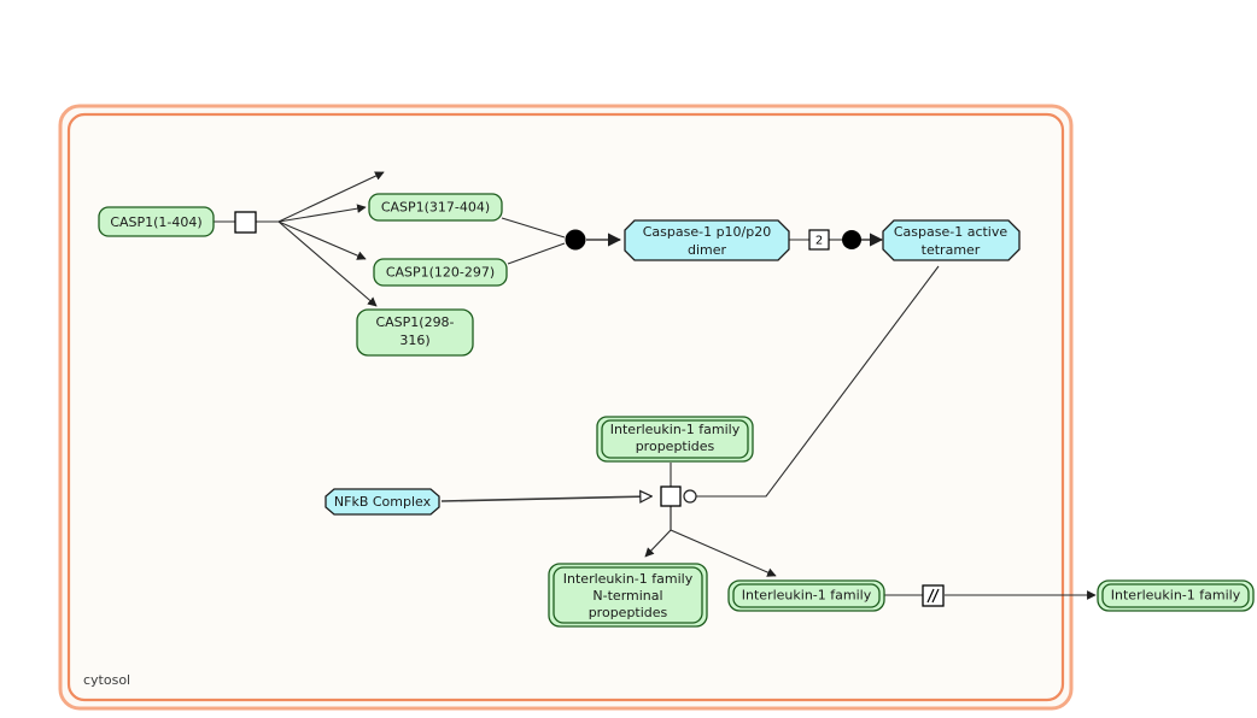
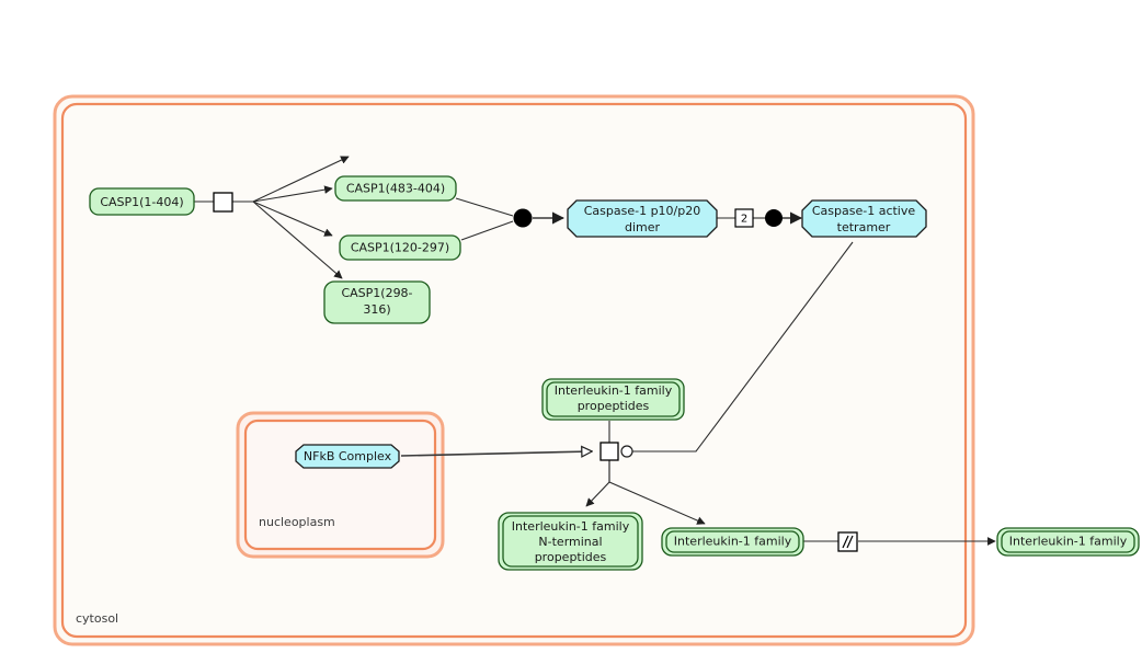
  cytosol
+ nucleoplasm
  CASP1(1-404)
- CASP1(317-404)
+ CASP1(483-404)
  CASP1(120-297)
  CASP1(298-
  316)
  Caspase-1 p10/p20
  dimer
  2
  Caspase-1 active
  tetramer
  Interleukin-1 family
  propeptides
  NFkB Complex
  Interleukin-1 family
  N-terminal
  propeptides
  Interleukin-1 family
  Interleukin-1 family
